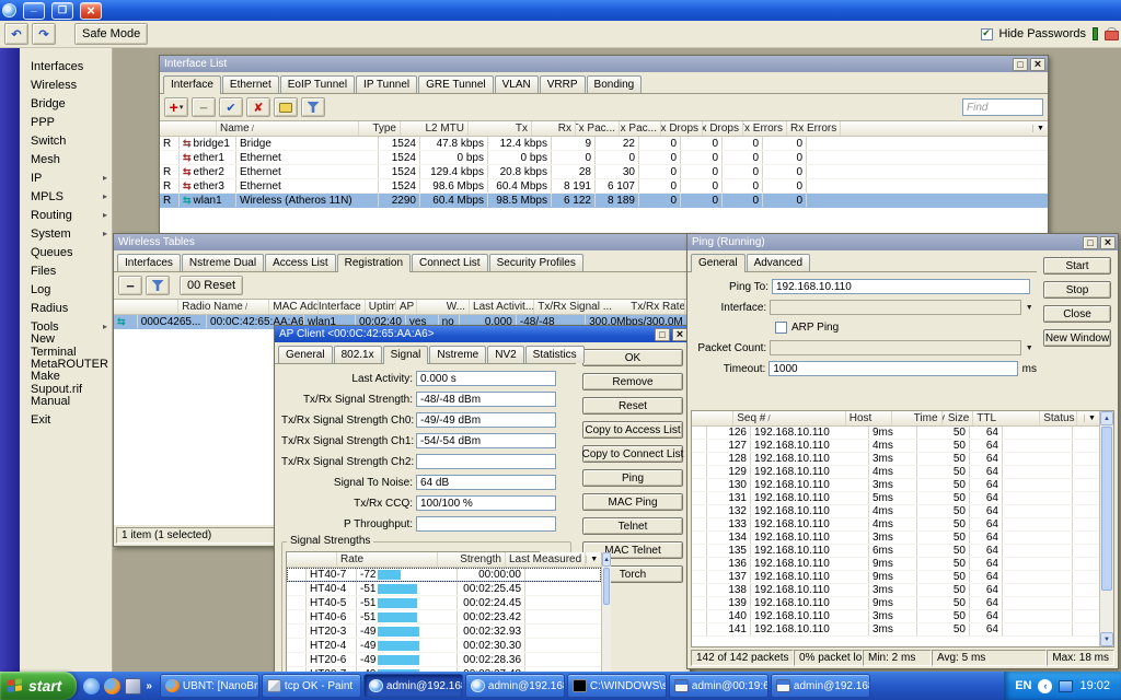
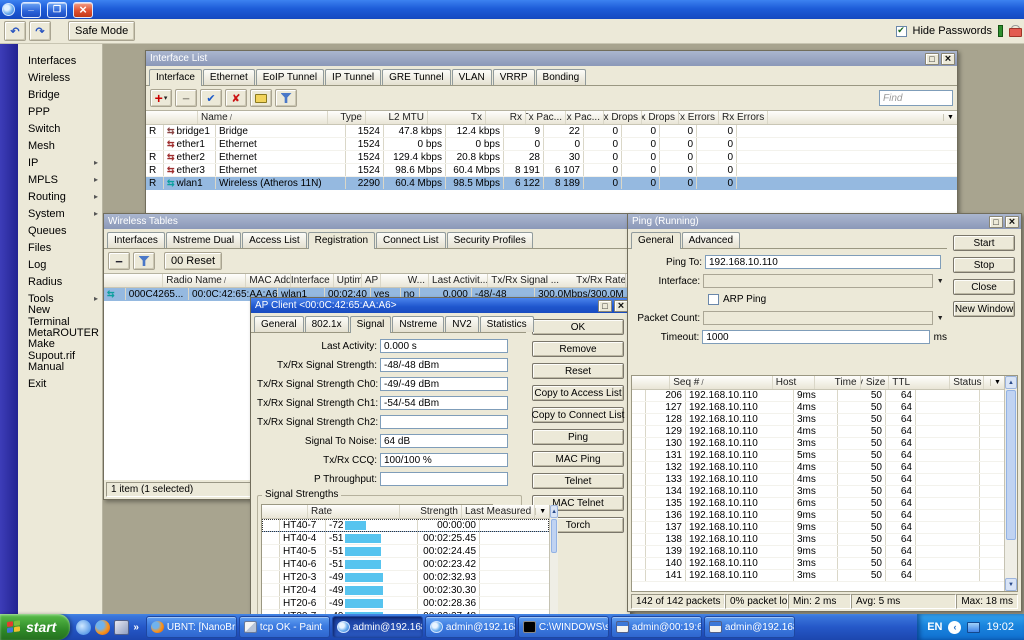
  Safe Mode
  Hide Passwords
  Interfaces
  Wireless
  Bridge
  PPP
  Switch
  Mesh
  IP
  MPLS
  Routing
  System
  Queues
  Files
  Log
  Radius
  Tools
  New Terminal
  MetaROUTER
  Make Supout.rif
  Manual
  Exit
  Interface List
  Interface
  Ethernet
  EoIP Tunnel
  IP Tunnel
  GRE Tunnel
  VLAN
  VRRP
  Bonding
  Find
  Name
  Type
  L2 MTU
  Tx
  Rx
  Tx Pac...
  x Pac...
  x Drops
  x Drops
  x Errors
  Rx Errors
  R
  bridge1
  Bridge
  1524
  47.8 kbps
  12.4 kbps
  9
  22
  0
  0
  0
  0
  ether1
  Ethernet
  1524
  0 bps
  0 bps
  0
  0
  0
  0
  0
  0
  R
  ether2
  Ethernet
  1524
  129.4 kbps
  20.8 kbps
  28
  30
  0
  0
  0
  0
  R
  ether3
  Ethernet
  1524
  98.6 Mbps
  60.4 Mbps
  8 191
  6 107
  0
  0
  0
  0
  R
  wlan1
  Wireless (Atheros 11N)
  2290
  60.4 Mbps
  98.5 Mbps
  6 122
  8 189
  0
  0
  0
  0
  Wireless Tables
  Interfaces
  Nstreme Dual
  Access List
  Registration
  Connect List
  Security Profiles
  00 Reset
  Radio Name
  Interface
  Uptim
  AP
  W...
  Last Activit...
  Tx/Rx Signal ...
  Tx/Rx Rate
  000C4265...
  00:0C:42:65:AA:A6
  wlan1
  00:02:40
  yes
  no
  0.000
  -48/-48
  300.0Mbps/300.0M
  1 item (1 selected)
  AP Client <00:0C:42:65:AA:A6>
  General
  802.1x
  Signal
  Nstreme
  NV2
  Statistics
  Last Activity:
  0.000 s
  Tx/Rx Signal Strength:
  -48/-48 dBm
  Tx/Rx Signal Strength Ch0:
  -49/-49 dBm
  Tx/Rx Signal Strength Ch1:
  -54/-54 dBm
  Tx/Rx Signal Strength Ch2:
  Signal To Noise:
  64 dB
  Tx/Rx CCQ:
  100/100 %
  P Throughput:
  Signal Strengths
  Rate
  Strength
  Last Measured
  HT40-7
  -72
  00:00:00
  HT40-4
  -51
  00:02:25.45
  HT40-5
  -51
  00:02:24.45
  HT40-6
  -51
  00:02:23.42
  HT20-3
  -49
  00:02:32.93
  HT20-4
  -49
  00:02:30.30
  HT20-6
  -49
  00:02:28.36
  OK
  Remove
  Reset
  Copy to Access List
  Copy to Connect List
  Ping
  MAC Ping
  Telnet
  MAC Telnet
  Torch
  Ping (Running)
  General
  Advanced
  Ping To:
  192.168.10.110
  Interface:
  ARP Ping
  Packet Count:
  Timeout:
  1000
  ms
  Start
  Stop
  Close
  New Window
  Seq #
  Host
  Time
  TTL
  Status
- 126
+ 206
  192.168.10.110
  9ms
  50
  64
  127
  192.168.10.110
  4ms
  50
  64
  128
  192.168.10.110
  3ms
  50
  64
  129
  192.168.10.110
  4ms
  50
  64
  130
  192.168.10.110
  3ms
  50
  64
  131
  192.168.10.110
  5ms
  50
  64
  132
  192.168.10.110
  4ms
  50
  64
  133
  192.168.10.110
  4ms
  50
  64
  134
  192.168.10.110
  3ms
  50
  64
  135
  192.168.10.110
  6ms
  50
  64
  136
  192.168.10.110
  9ms
  50
  64
  137
  192.168.10.110
  9ms
  50
  64
  138
  192.168.10.110
  3ms
  50
  64
  139
  192.168.10.110
  9ms
  50
  64
  140
  192.168.10.110
  3ms
  50
  64
  141
  192.168.10.110
  3ms
  50
  64
  142 of 142 packets
  0% packet lo
  Min: 2 ms
  Avg: 5 ms
  Max: 18 ms
  start
  UBNT: [NanoBr
  tcp OK - Paint
  admin@192.16
  admin@192.16
  C:\WINDOWS\s
  admin@00:19:6
  admin@192.16
  EN
  19:02
